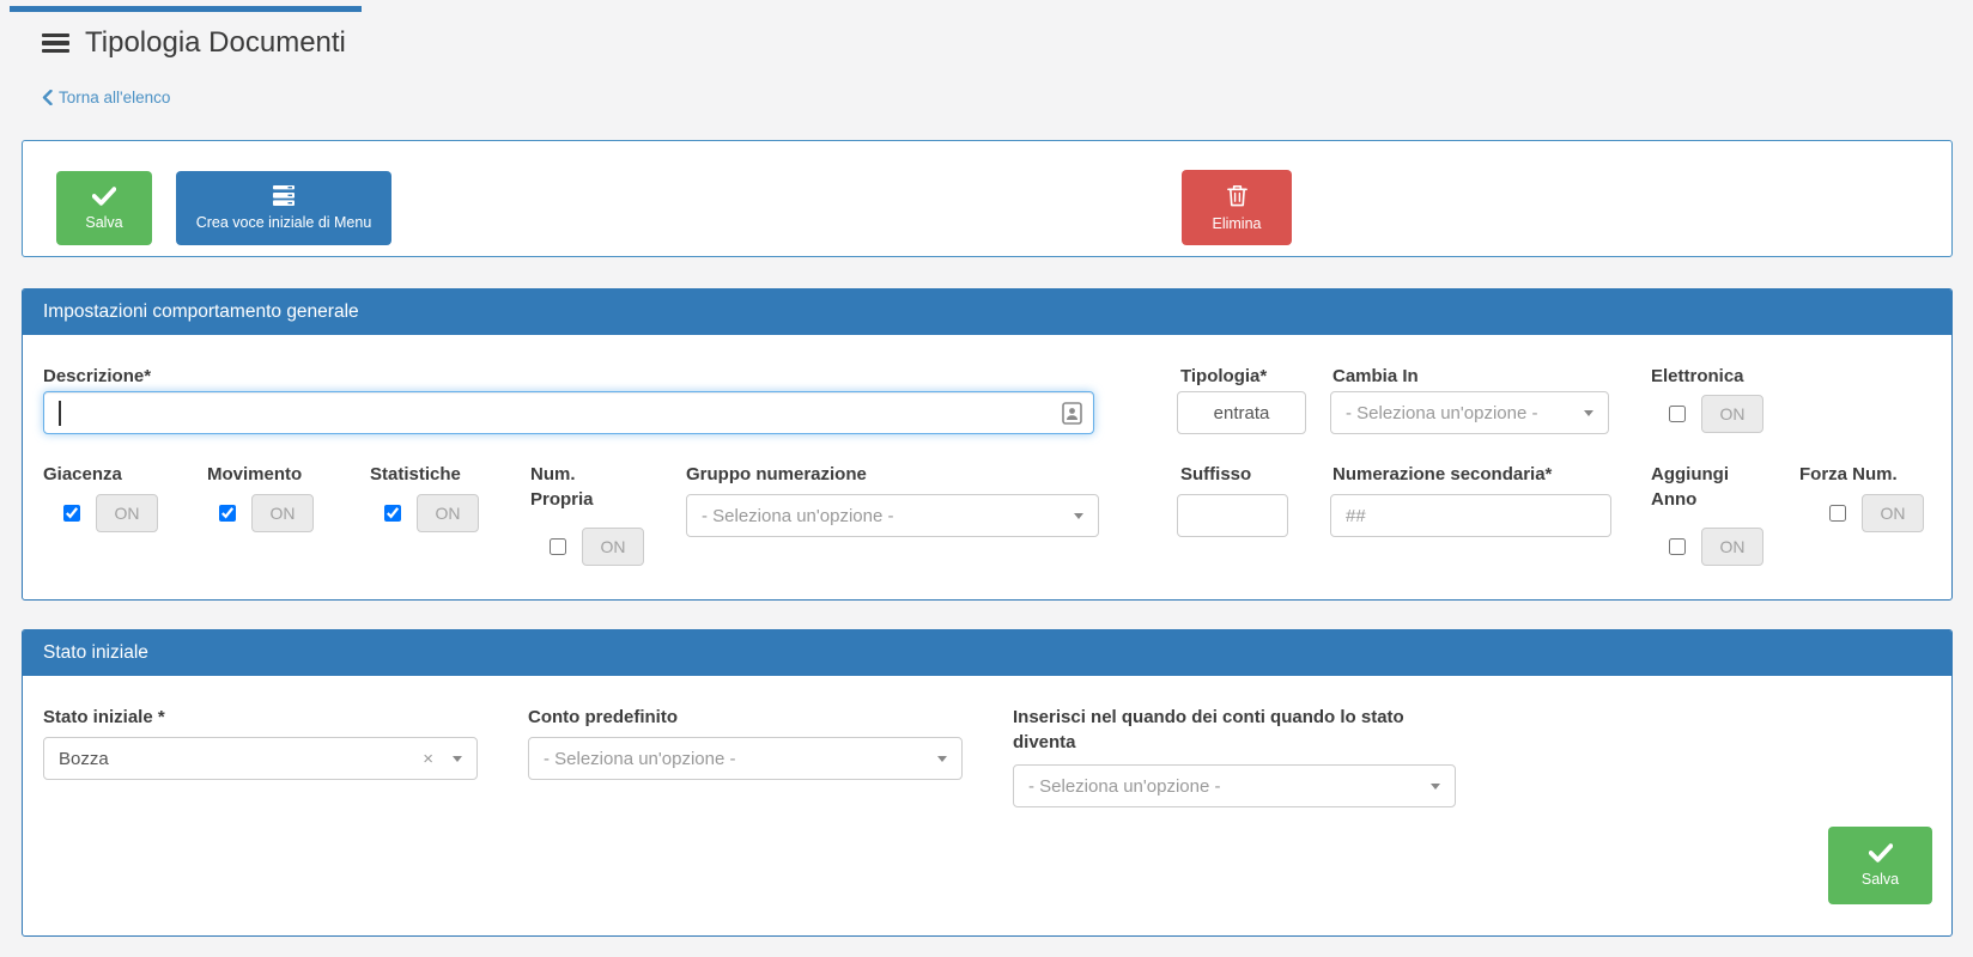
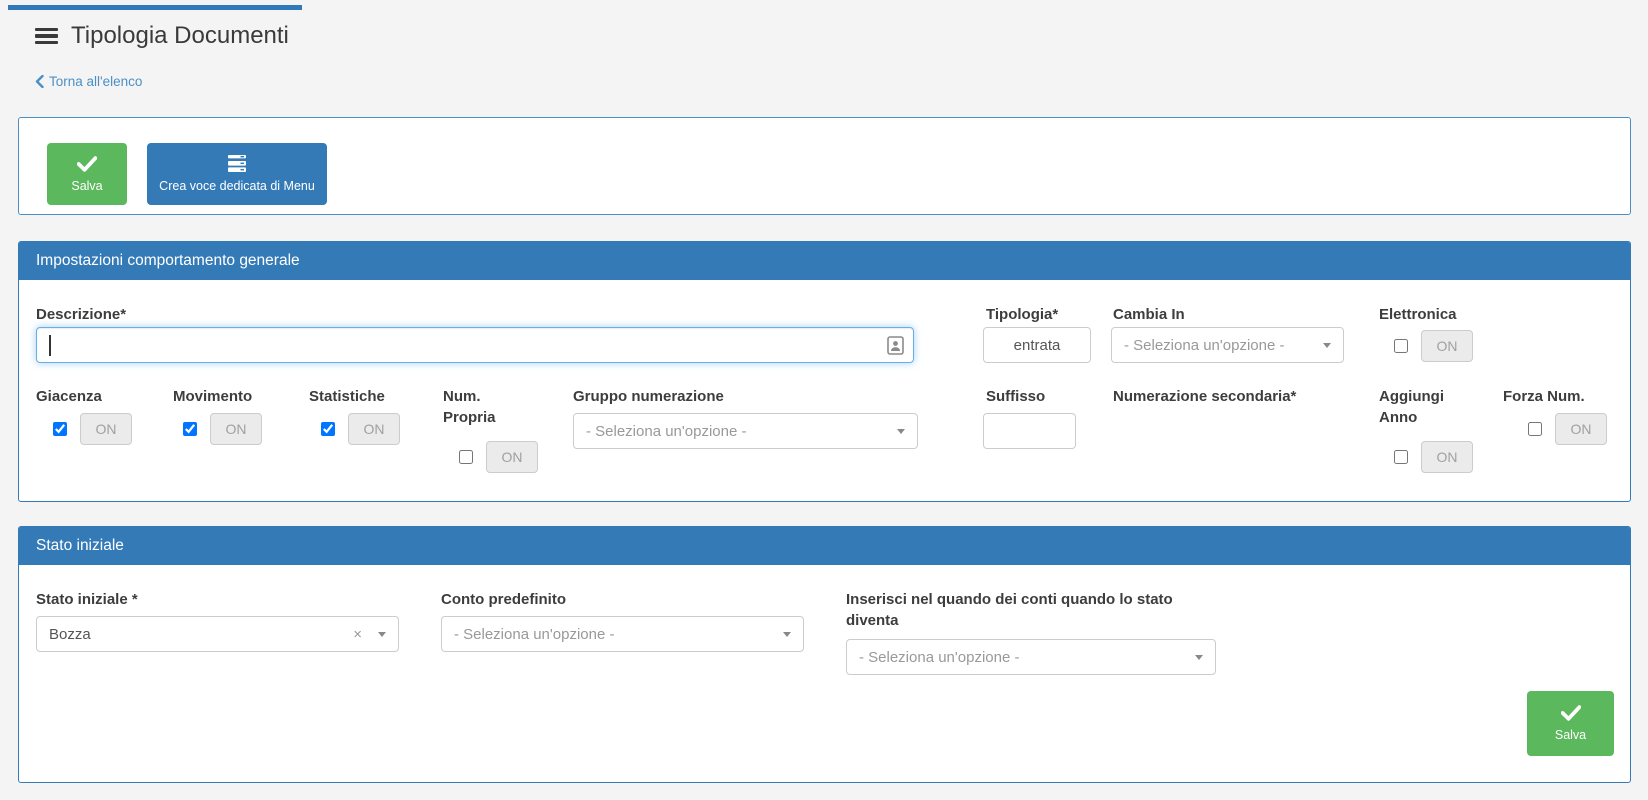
  Tipologia Documenti
  Torna all'elenco
  Salva
- Crea voce iniziale di Menu
+ Crea voce dedicata di Menu
- Elimina
  Impostazioni comportamento generale
  Descrizione*
  Tipologia*
  entrata
  Cambia In
  - Seleziona un'opzione -
  Elettronica
  ON
  Giacenza
  ON
  Movimento
  ON
  Statistiche
  ON
  Num. Propria
  ON
  Gruppo numerazione
  - Seleziona un'opzione -
  Suffisso
  Numerazione secondaria*
- ##
  Aggiungi Anno
  ON
  Forza Num.
  ON
  Stato iniziale
  Stato iniziale *
  Bozza
  ×
  Conto predefinito
  - Seleziona un'opzione -
  Inserisci nel quando dei conti quando lo stato diventa
  - Seleziona un'opzione -
  Salva
